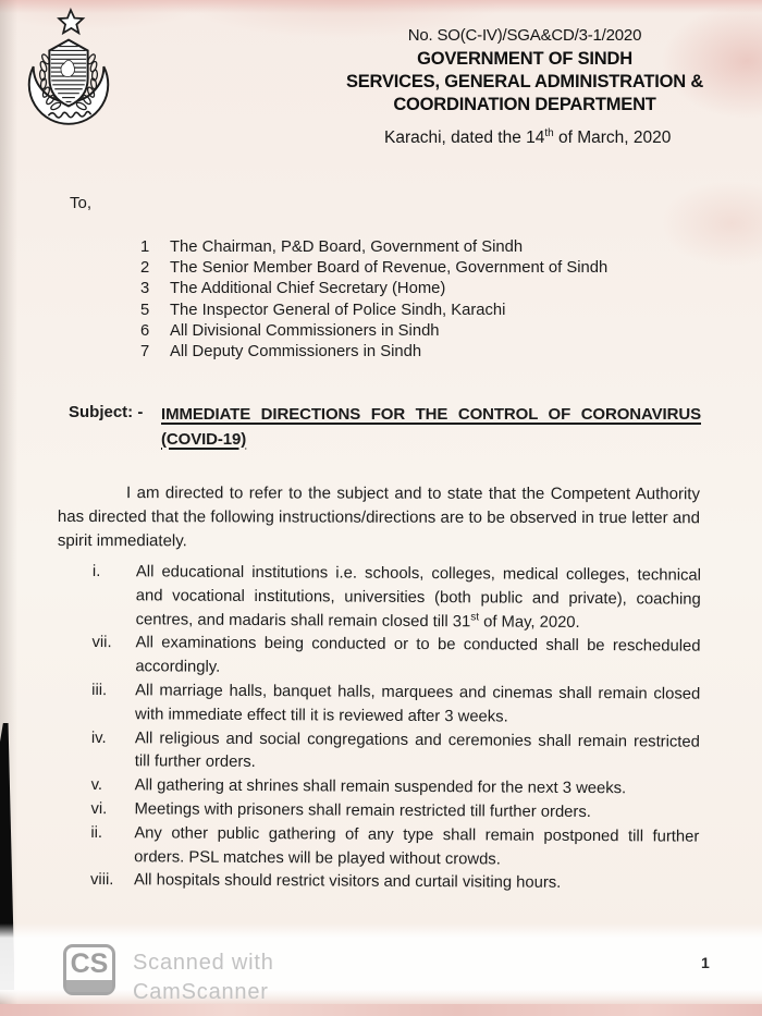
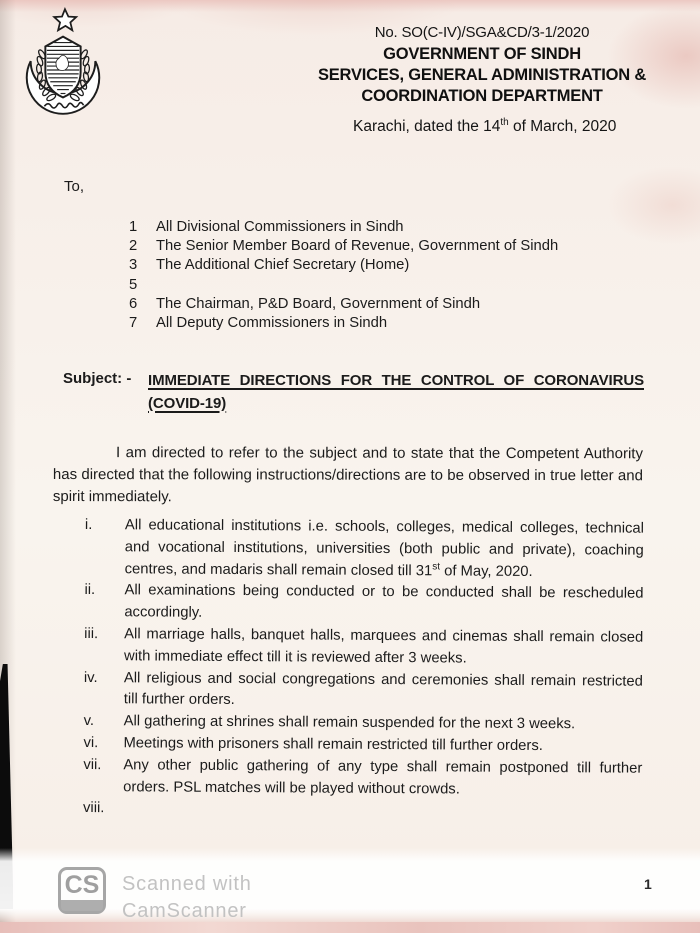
  No. SO(C-IV)/SGA&CD/3-1/2020
  GOVERNMENT OF SINDH
  SERVICES, GENERAL ADMINISTRATION &
  COORDINATION DEPARTMENT
  Karachi, dated the 14th of March, 2020
  To,
  1
- The Chairman, P&D Board, Government of Sindh
+ All Divisional Commissioners in Sindh
  2
  The Senior Member Board of Revenue, Government of Sindh
  3
  The Additional Chief Secretary (Home)
  5
- The Inspector General of Police Sindh, Karachi
  6
- All Divisional Commissioners in Sindh
+ The Chairman, P&D Board, Government of Sindh
  7
  All Deputy Commissioners in Sindh
  Subject: -
  IMMEDIATE DIRECTIONS FOR THE CONTROL OF CORONAVIRUS (COVID-19)
  I am directed to refer to the subject and to state that the Competent Authority has directed that the following instructions/directions are to be observed in true letter and spirit immediately.
  i.
  All educational institutions i.e. schools, colleges, medical colleges, technical and vocational institutions, universities (both public and private), coaching centres, and madaris shall remain closed till 31st of May, 2020.
- vii.
+ ii.
  All examinations being conducted or to be conducted shall be rescheduled accordingly.
  iii.
  All marriage halls, banquet halls, marquees and cinemas shall remain closed with immediate effect till it is reviewed after 3 weeks.
  iv.
  All religious and social congregations and ceremonies shall remain restricted till further orders.
  v.
  All gathering at shrines shall remain suspended for the next 3 weeks.
  vi.
  Meetings with prisoners shall remain restricted till further orders.
- ii.
+ vii.
  Any other public gathering of any type shall remain postponed till further orders. PSL matches will be played without crowds.
  viii.
- All hospitals should restrict visitors and curtail visiting hours.
  CS
  Scanned with
  CamScanner
  1
